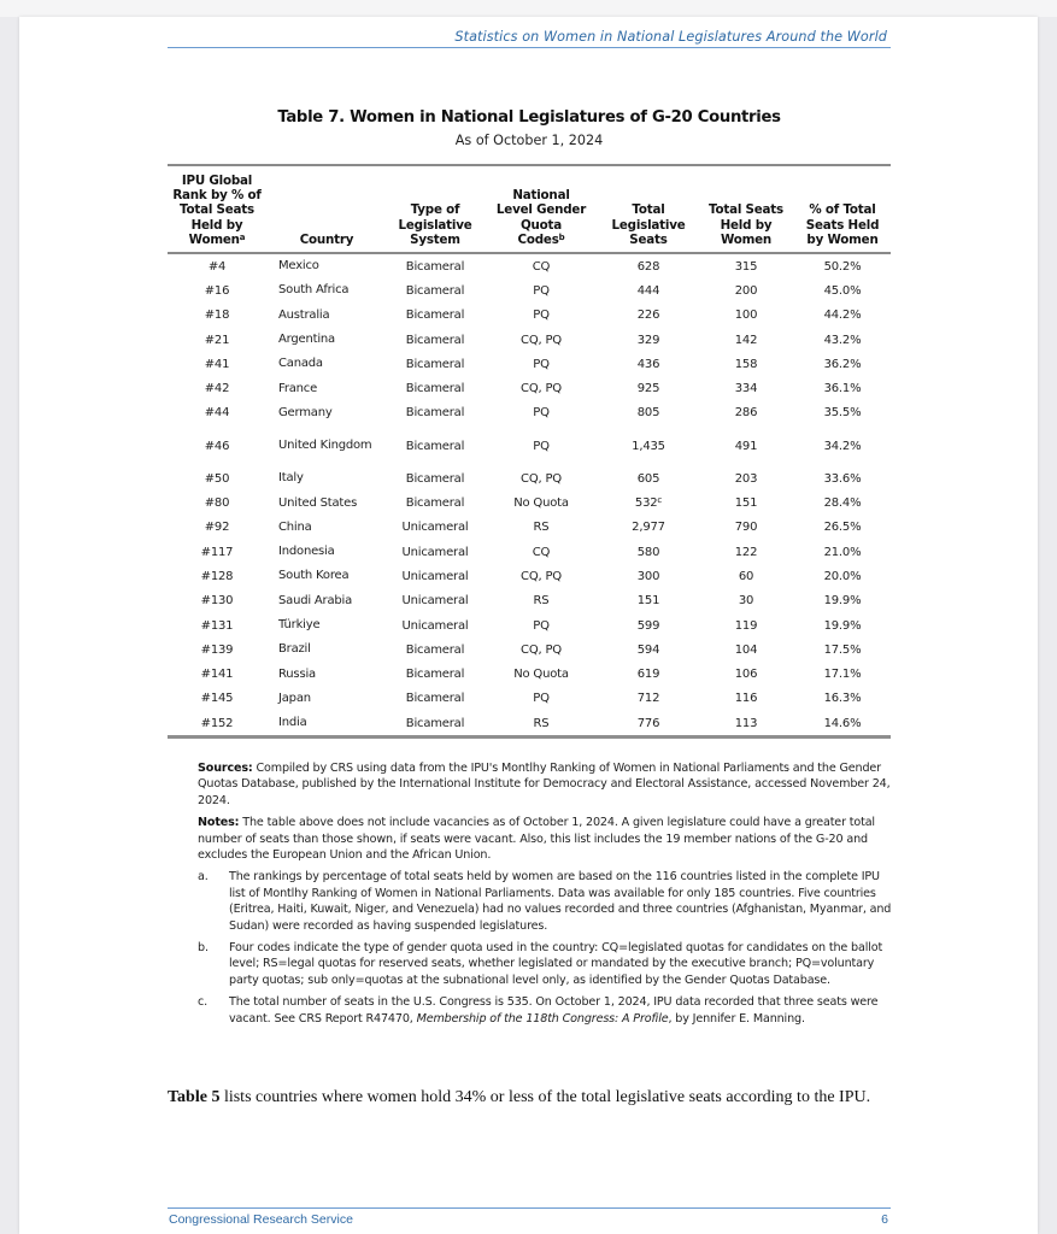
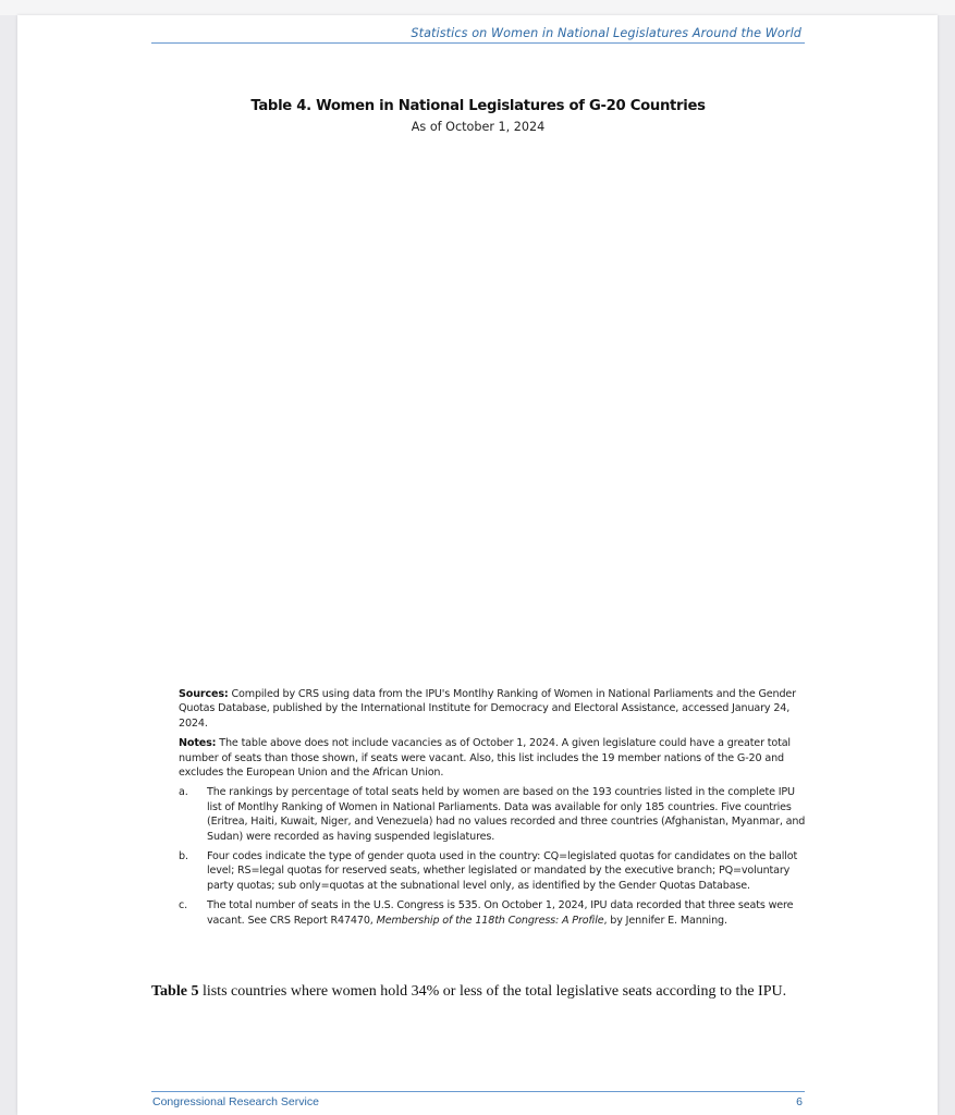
  Statistics on Women in National Legislatures Around the World
- Table 7. Women in National Legislatures of G-20 Countries
+ Table 4. Women in National Legislatures of G-20 Countries
  As of October 1, 2024
- IPU GlobalRank by % ofTotal SeatsHeld byWomena	Country	Type ofLegislativeSystem	NationalLevel GenderQuotaCodesb	TotalLegislativeSeats	Total SeatsHeld byWomen	% of TotalSeats Heldby Women
- #4	Mexico	Bicameral	CQ	628	315	50.2%
- #16	South Africa	Bicameral	PQ	444	200	45.0%
- #18	Australia	Bicameral	PQ	226	100	44.2%
- #21	Argentina	Bicameral	CQ, PQ	329	142	43.2%
- #41	Canada	Bicameral	PQ	436	158	36.2%
- #42	France	Bicameral	CQ, PQ	925	334	36.1%
- #44	Germany	Bicameral	PQ	805	286	35.5%
- #46	United Kingdom	Bicameral	PQ	1,435	491	34.2%
- #50	Italy	Bicameral	CQ, PQ	605	203	33.6%
- #80	United States	Bicameral	No Quota	532c	151	28.4%
- #92	China	Unicameral	RS	2,977	790	26.5%
- #117	Indonesia	Unicameral	CQ	580	122	21.0%
- #128	South Korea	Unicameral	CQ, PQ	300	60	20.0%
- #130	Saudi Arabia	Unicameral	RS	151	30	19.9%
- #131	Türkiye	Unicameral	PQ	599	119	19.9%
- #139	Brazil	Bicameral	CQ, PQ	594	104	17.5%
- #141	Russia	Bicameral	No Quota	619	106	17.1%
- #145	Japan	Bicameral	PQ	712	116	16.3%
- #152	India	Bicameral	RS	776	113	14.6%
- Sources: Compiled by CRS using data from the IPU's Montlhy Ranking of Women in National Parliaments and the Gender Quotas Database, published by the International Institute for Democracy and Electoral Assistance, accessed November 24, 2024.
+ Sources: Compiled by CRS using data from the IPU's Montlhy Ranking of Women in National Parliaments and the Gender Quotas Database, published by the International Institute for Democracy and Electoral Assistance, accessed January 24, 2024.
  Notes: The table above does not include vacancies as of October 1, 2024. A given legislature could have a greater total number of seats than those shown, if seats were vacant. Also, this list includes the 19 member nations of the G-20 and excludes the European Union and the African Union.
  a.
- The rankings by percentage of total seats held by women are based on the 116 countries listed in the complete IPU list of Montlhy Ranking of Women in National Parliaments. Data was available for only 185 countries. Five countries (Eritrea, Haiti, Kuwait, Niger, and Venezuela) had no values recorded and three countries (Afghanistan, Myanmar, and Sudan) were recorded as having suspended legislatures.
+ The rankings by percentage of total seats held by women are based on the 193 countries listed in the complete IPU list of Montlhy Ranking of Women in National Parliaments. Data was available for only 185 countries. Five countries (Eritrea, Haiti, Kuwait, Niger, and Venezuela) had no values recorded and three countries (Afghanistan, Myanmar, and Sudan) were recorded as having suspended legislatures.
  b.
  Four codes indicate the type of gender quota used in the country: CQ=legislated quotas for candidates on the ballot level; RS=legal quotas for reserved seats, whether legislated or mandated by the executive branch; PQ=voluntary party quotas; sub only=quotas at the subnational level only, as identified by the Gender Quotas Database.
  c.
  The total number of seats in the U.S. Congress is 535. On October 1, 2024, IPU data recorded that three seats were vacant. See CRS Report R47470, Membership of the 118th Congress: A Profile, by Jennifer E. Manning.
  Table 5 lists countries where women hold 34% or less of the total legislative seats according to the IPU.
  Congressional Research Service
  6
